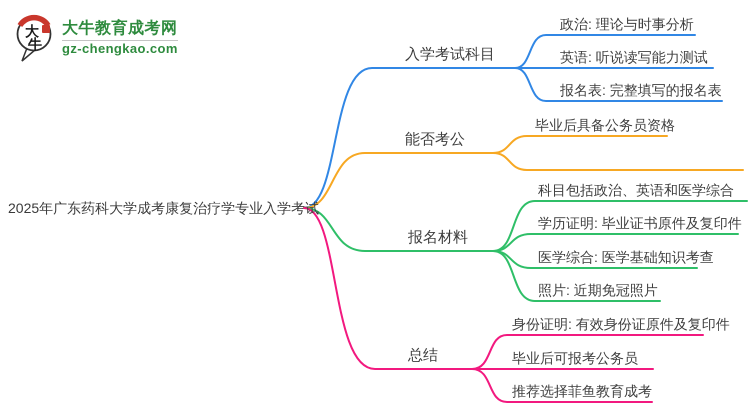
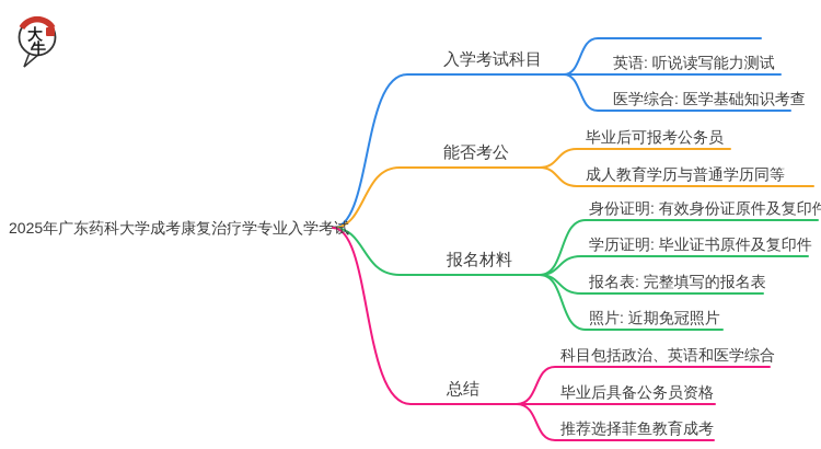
  大
  牛
- 大牛教育成考网
- gz-chengkao.com
  2025年广东药科大学成考康复治疗学专业入学考试
  入学考试科目
  能否考公
  报名材料
  总结
- 政治: 理论与时事分析
  英语: 听说读写能力测试
- 报名表: 完整填写的报名表
+ 医学综合: 医学基础知识考查
- 毕业后具备公务员资格
+ 毕业后可报考公务员
+ 成人教育学历与普通学历同等
- 科目包括政治、英语和医学综合
+ 身份证明: 有效身份证原件及复印件
  学历证明: 毕业证书原件及复印件
- 医学综合: 医学基础知识考查
+ 报名表: 完整填写的报名表
  照片: 近期免冠照片
- 身份证明: 有效身份证原件及复印件
+ 科目包括政治、英语和医学综合
- 毕业后可报考公务员
+ 毕业后具备公务员资格
  推荐选择菲鱼教育成考
